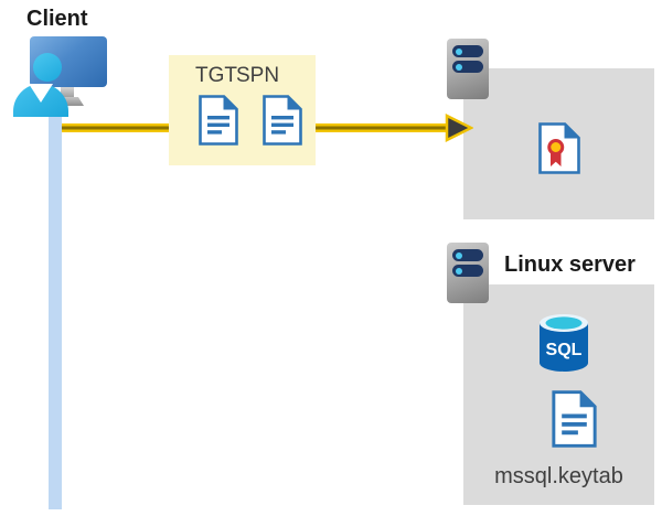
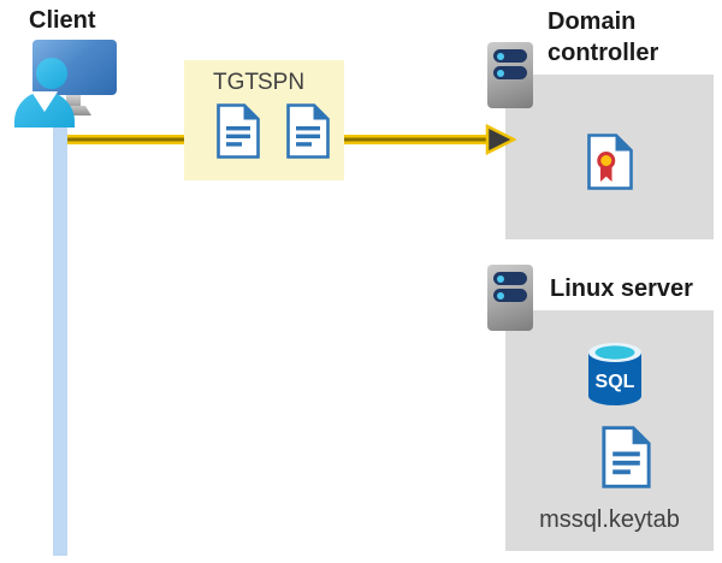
  Client
  TGT
  SPN
+ Domain controller
  Linux server
  SQL
  mssql.keytab
